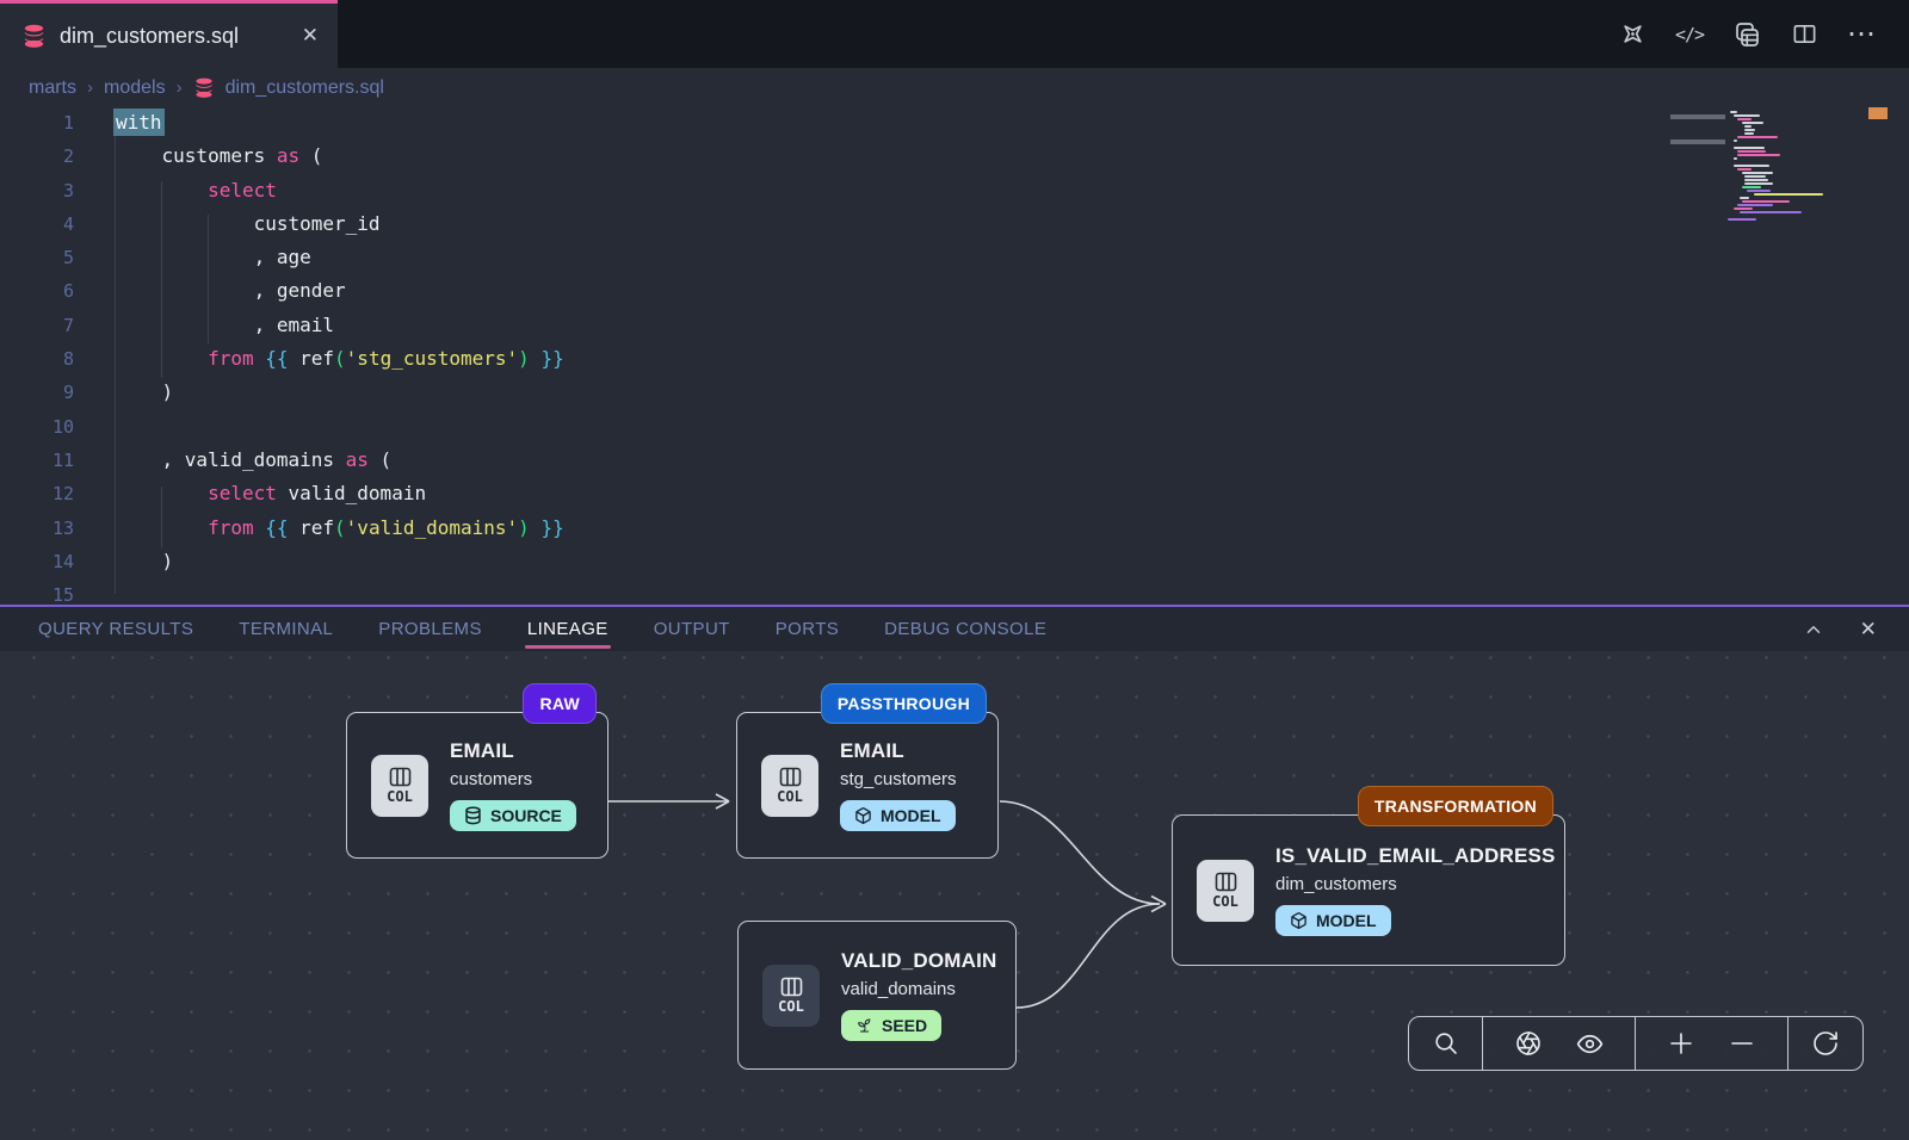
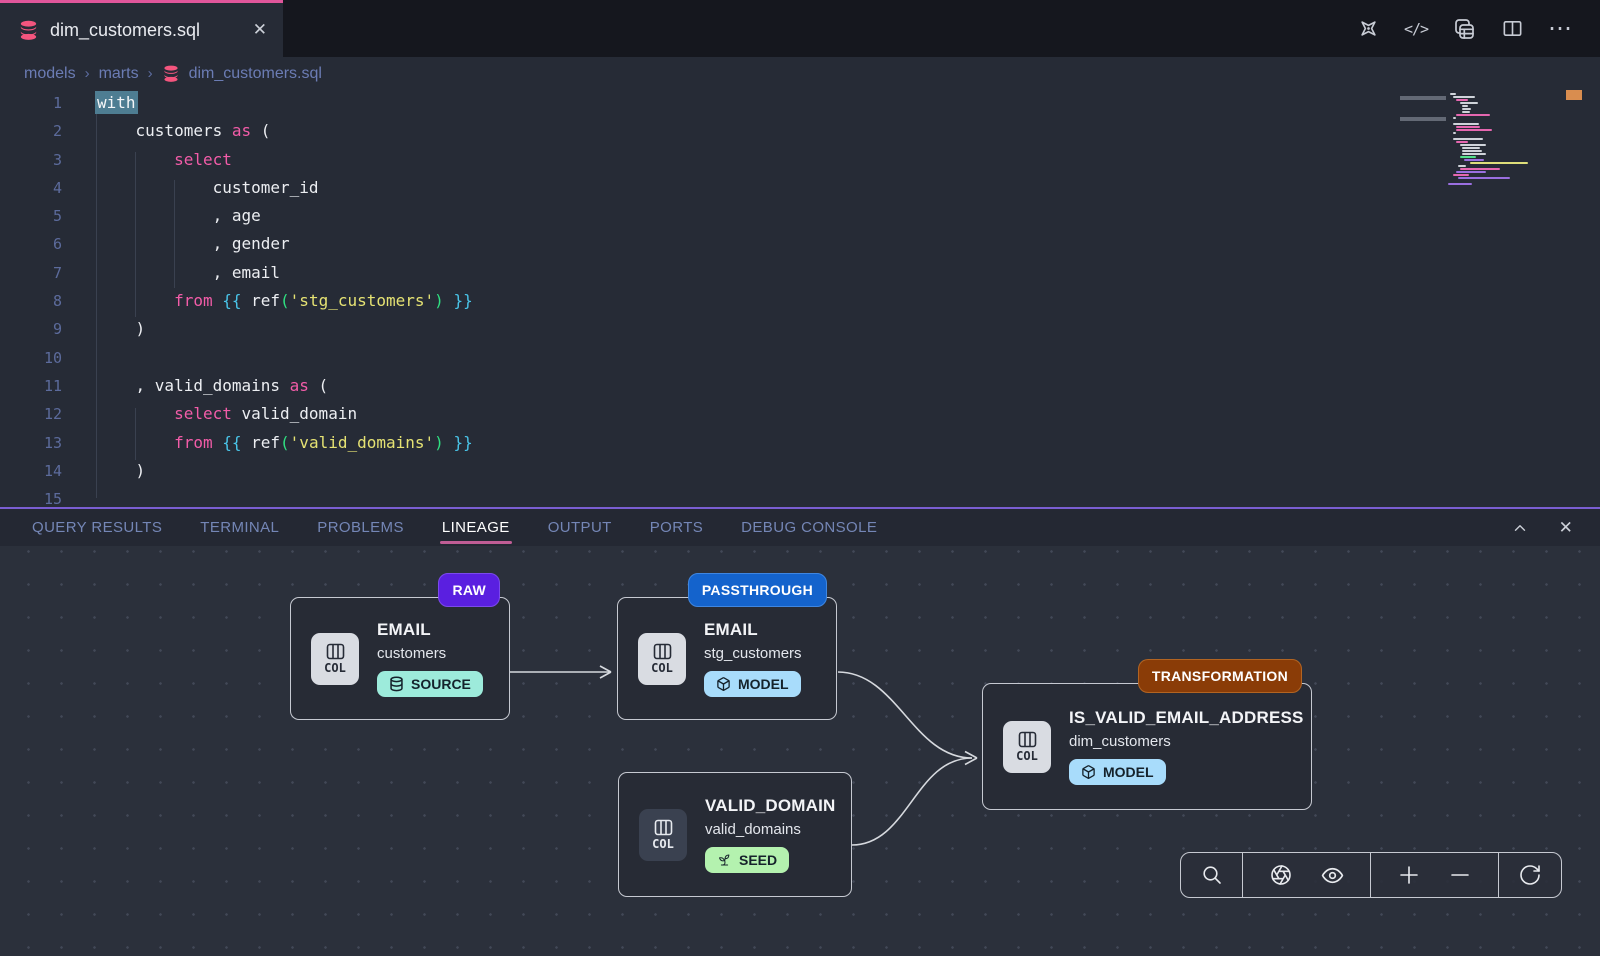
  dim_customers.sql
  ✕
  </>
  ⋯
- marts
+ models
  ›
- models
+ marts
  ›
  dim_customers.sql
  1
  2
  3
  4
  5
  6
  7
  8
  9
  10
  11
  12
  13
  14
  15
  with
  customers as (
  select
  customer_id
  , age
  , gender
  , email
  from {{ ref('stg_customers') }}
  )
  , valid_domains as (
  select valid_domain
  from {{ ref('valid_domains') }}
  )
  QUERY RESULTS
  TERMINAL
  PROBLEMS
  LINEAGE
  OUTPUT
  PORTS
  DEBUG CONSOLE
  ✕
  RAW
  COL
  EMAIL
  customers
  SOURCE
  PASSTHROUGH
  COL
  EMAIL
  stg_customers
  MODEL
  COL
  VALID_DOMAIN
  valid_domains
  SEED
  TRANSFORMATION
  COL
  IS_VALID_EMAIL_ADDRESS
  dim_customers
  MODEL
